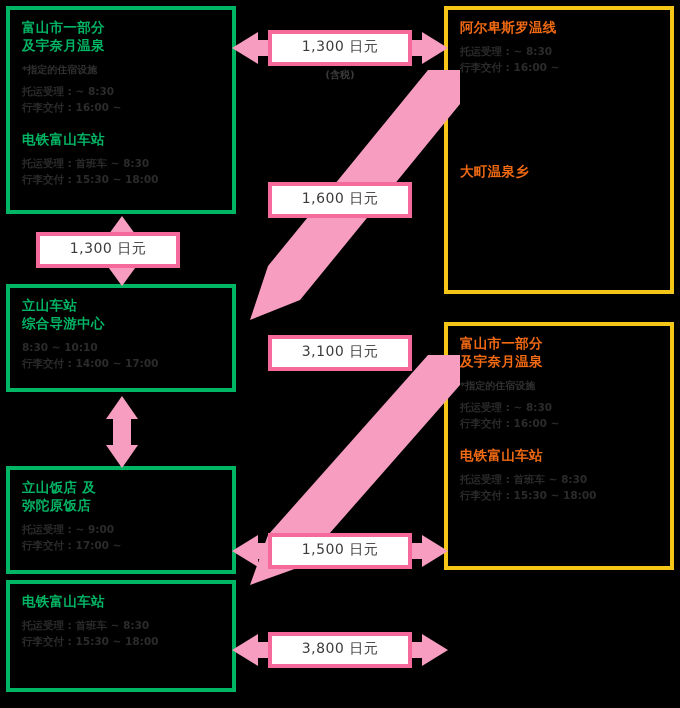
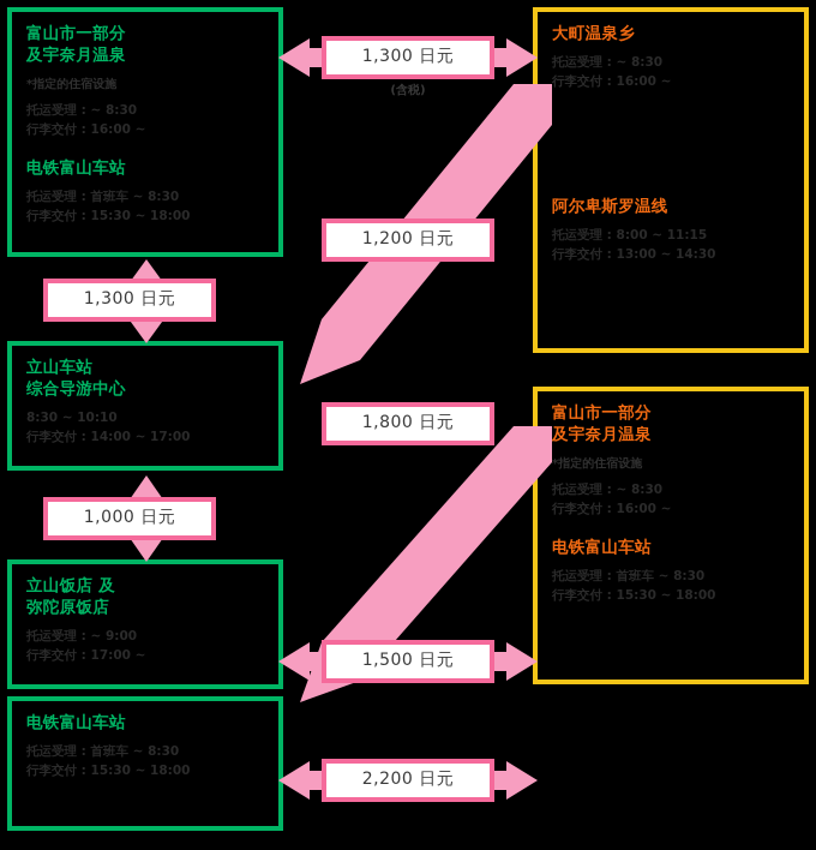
  富山市一部分
  及宇奈月温泉
  *指定的住宿设施
  托运受理 : ~ 8:30
  行李交付 : 16:00 ~
  电铁富山车站
  托运受理 : 首班车 ~ 8:30
  行李交付 : 15:30 ~ 18:00
  立山车站
  综合导游中心
  8:30 ~ 10:10
  行李交付 : 14:00 ~ 17:00
  立山饭店 及
  弥陀原饭店
  托运受理 : ~ 9:00
  行李交付 : 17:00 ~
  电铁富山车站
  托运受理 : 首班车 ~ 8:30
  行李交付 : 15:30 ~ 18:00
- 阿尔卑斯罗温线
+ 大町温泉乡
  托运受理 : ~ 8:30
  行李交付 : 16:00 ~
- 大町温泉乡
+ 阿尔卑斯罗温线
+ 托运受理 : 8:00 ~ 11:15
+ 行李交付 : 13:00 ~ 14:30
  富山市一部分
  及宇奈月温泉
  *指定的住宿设施
  托运受理 : ~ 8:30
  行李交付 : 16:00 ~
  电铁富山车站
  托运受理 : 首班车 ~ 8:30
  行李交付 : 15:30 ~ 18:00
  1,300 日元
  (含税)
- 1,600 日元
+ 1,200 日元
- 3,100 日元
+ 1,800 日元
  1,500 日元
- 3,800 日元
+ 2,200 日元
  1,300 日元
+ 1,000 日元
